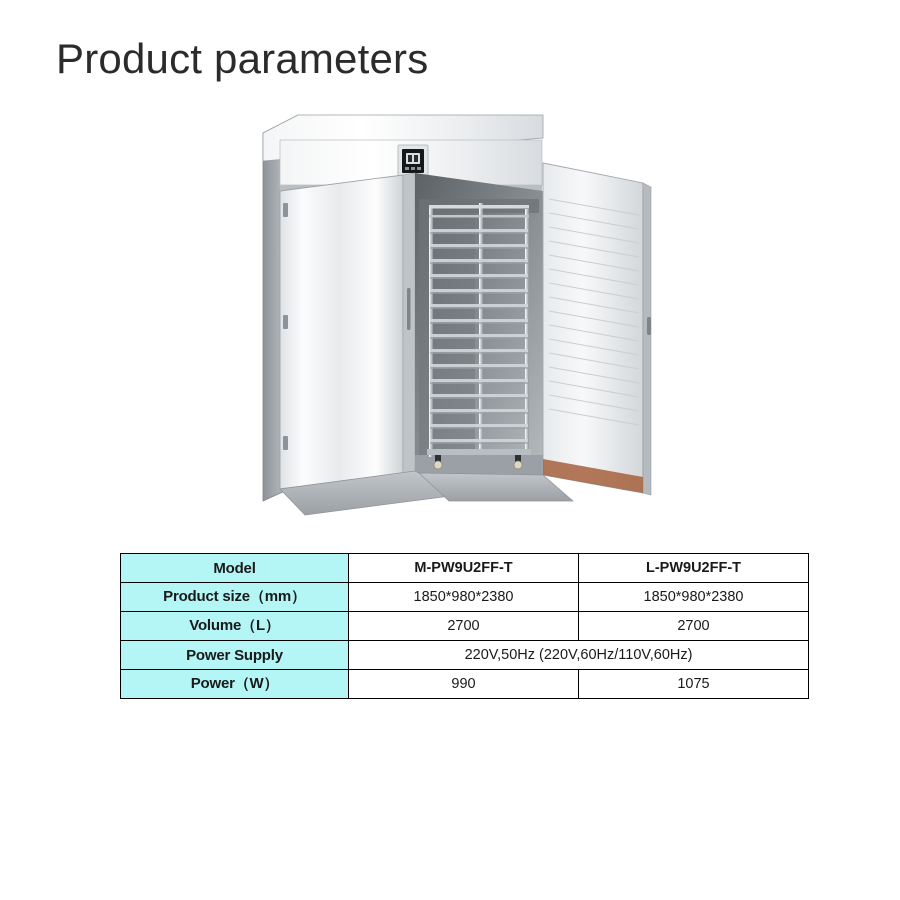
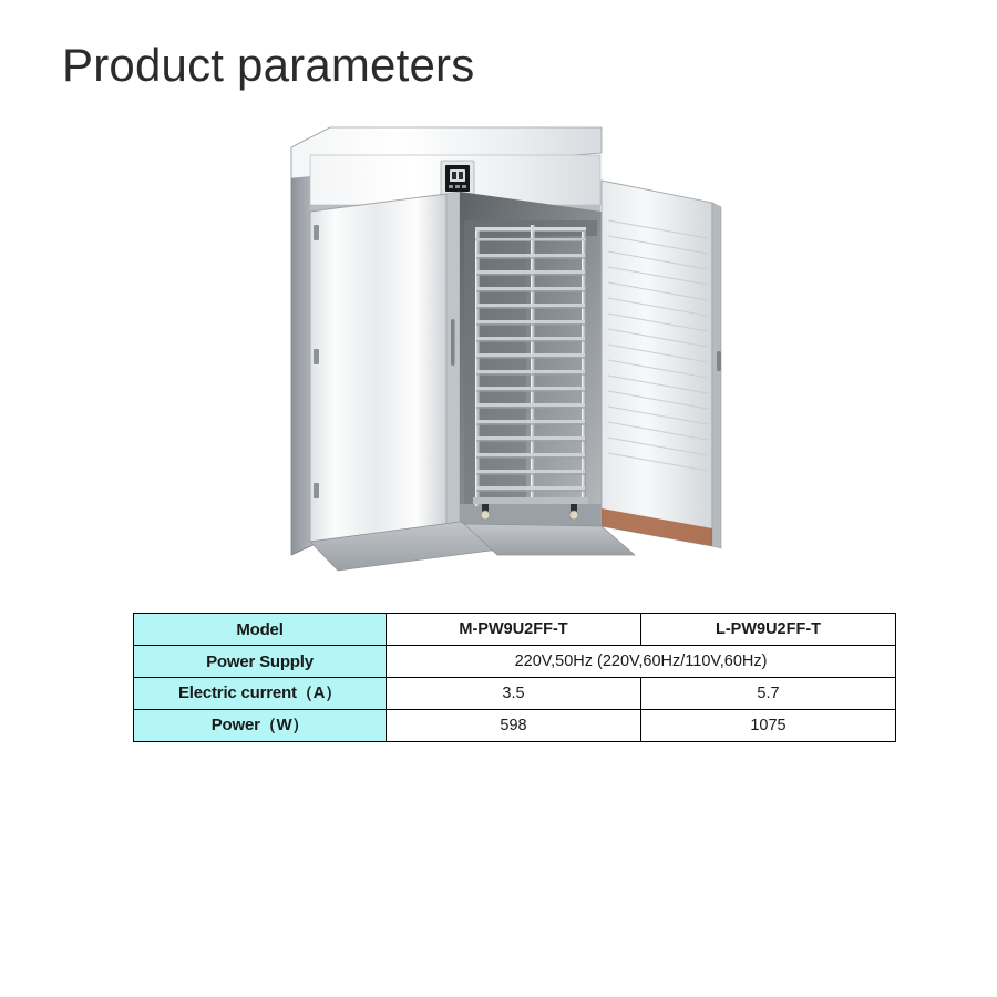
  Product parameters
  Model	M-PW9U2FF-T	L-PW9U2FF-T
- Product size（mm）	1850*980*2380	1850*980*2380
- Volume（L）	2700	2700
  Power Supply	220V,50Hz (220V,60Hz/110V,60Hz)
+ Electric current（A）	3.5	5.7
- Power（W）	990	1075
+ Power（W）	598	1075
